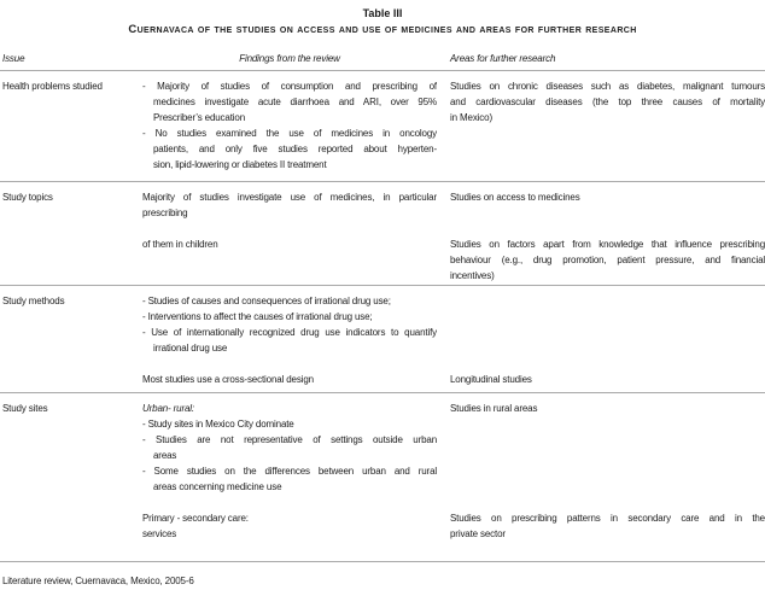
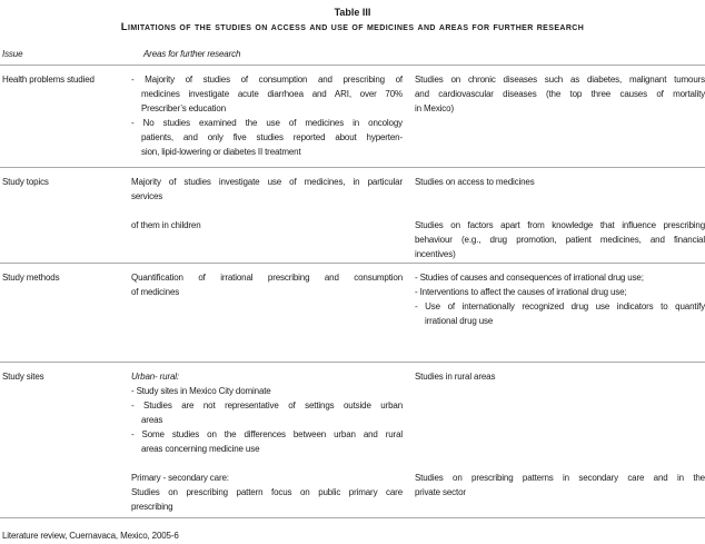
  Table III
- Cuernavaca of the studies on access and use of medicines and areas for further research
+ Limitations of the studies on access and use of medicines and areas for further research
  Issue
- Findings from the review
  Areas for further research
  Health problems studied
  - Majority of studies of consumption and prescribing of
- medicines investigate acute diarrhoea and ARI, over 95%
+ medicines investigate acute diarrhoea and ARI, over 70%
  Prescriber’s education
  - No studies examined the use of medicines in oncology
  patients, and only five studies reported about hyperten-
  sion, lipid-lowering or diabetes II treatment
  Studies on chronic diseases such as diabetes, malignant tumours
  and cardiovascular diseases (the top three causes of mortality
  in Mexico)
  Study topics
  Majority of studies investigate use of medicines, in particular
- prescribing
+ services
  Studies on access to medicines
  of them in children
  Studies on factors apart from knowledge that influence prescribing
- behaviour (e.g., drug promotion, patient pressure, and financial
+ behaviour (e.g., drug promotion, patient medicines, and financial
  incentives)
  Study methods
+ Quantification of irrational prescribing and consumption
+ of medicines
  - Studies of causes and consequences of irrational drug use;
  - Interventions to affect the causes of irrational drug use;
  - Use of internationally recognized drug use indicators to quantify
  irrational drug use
- Most studies use a cross-sectional design
- Longitudinal studies
  Study sites
  Urban- rural:
  - Study sites in Mexico City dominate
  - Studies are not representative of settings outside urban
  areas
  - Some studies on the differences between urban and rural
  areas concerning medicine use
  Studies in rural areas
  Primary - secondary care:
+ Studies on prescribing pattern focus on public primary care
- services
+ prescribing
  Studies on prescribing patterns in secondary care and in the
  private sector
  Literature review, Cuernavaca, Mexico, 2005-6
